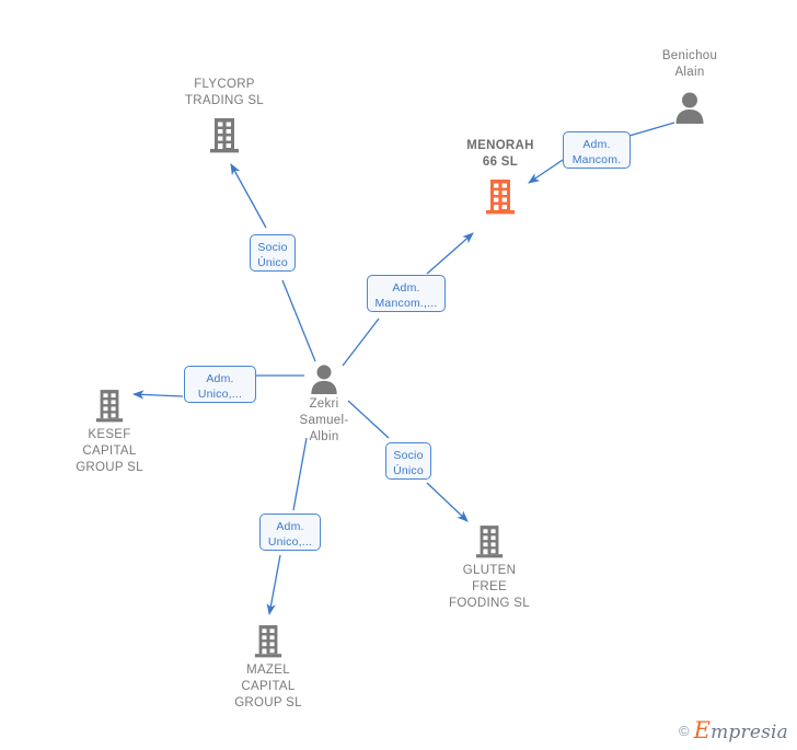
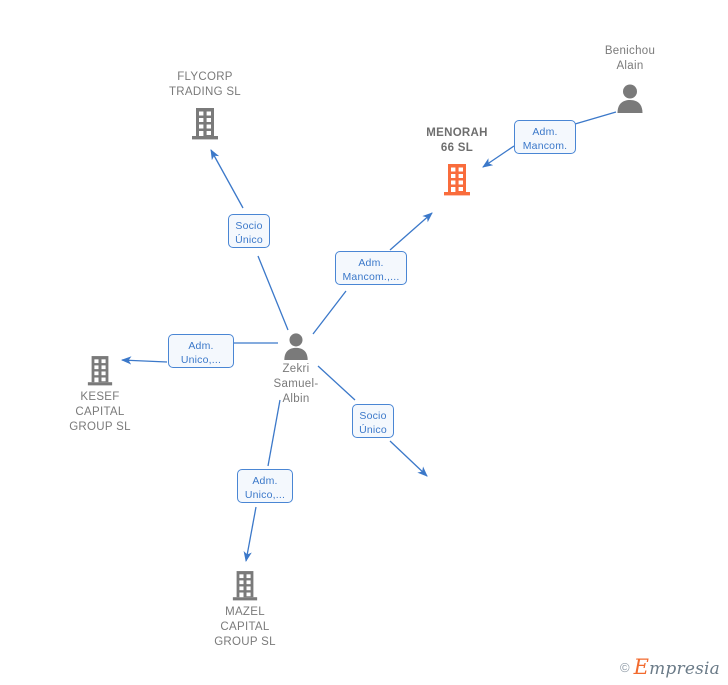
  FLYCORP
  TRADING SL
  MENORAH
  66 SL
  Benichou
  Alain
  Zekri
  Samuel-
  Albin
  KESEF
  CAPITAL
  GROUP SL
- GLUTEN
- FREE
- FOODING SL
  MAZEL
  CAPITAL
  GROUP SL
  Adm.
  Mancom.
  Adm.
  Mancom.,...
  Socio
  Único
  Adm.
  Unico,...
  Socio
  Único
  Adm.
  Unico,...
  ©
  Empresia
